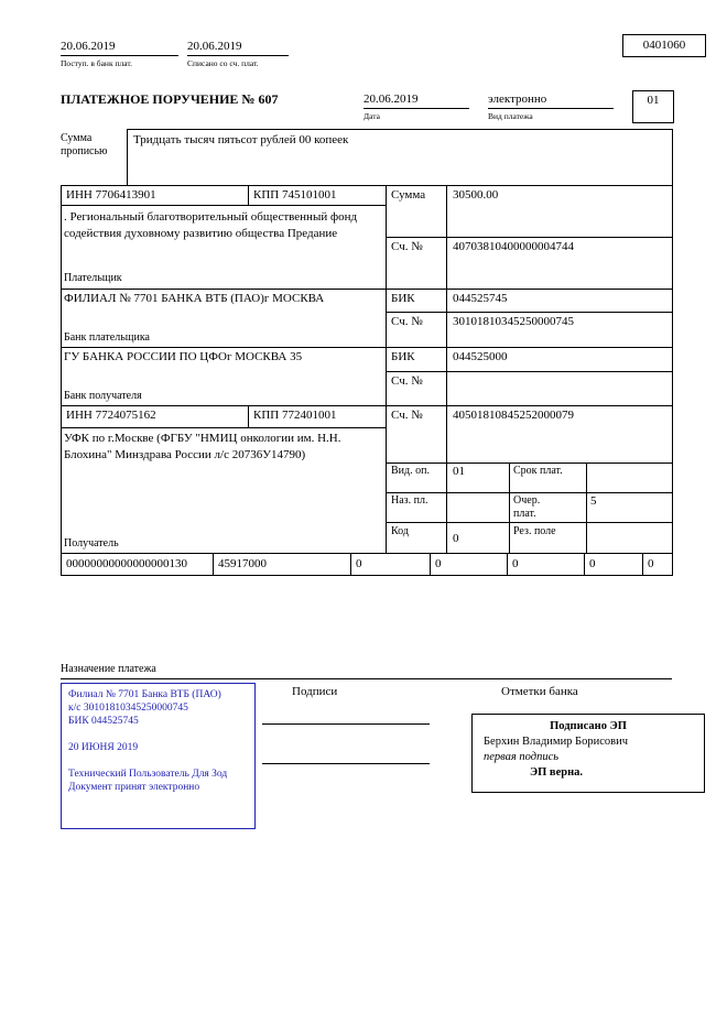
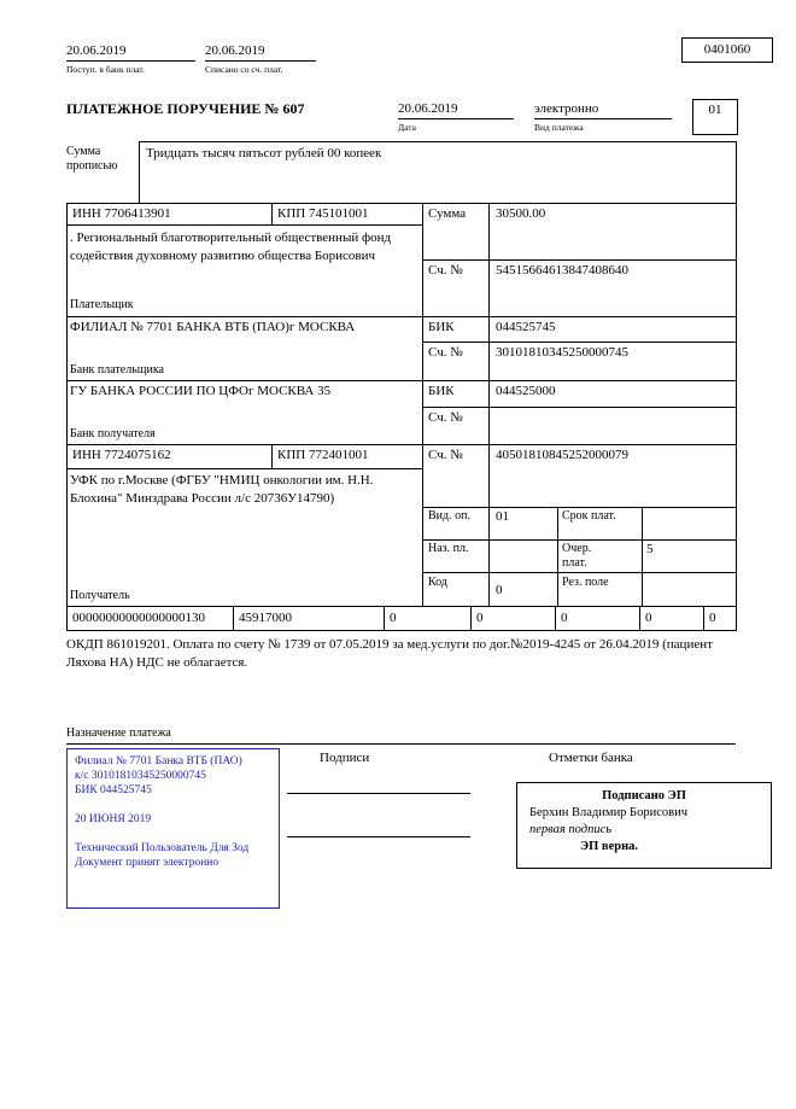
  20.06.2019
  Поступ. в банк плат.
  20.06.2019
  Списано со сч. плат.
  0401060
  ПЛАТЕЖНОЕ ПОРУЧЕНИЕ № 607
  20.06.2019
  Дата
  электронно
  Вид платежа
  01
  Сумма
  прописью
  Тридцать тысяч пятьсот рублей 00 копеек
  ИНН 7706413901
  КПП 745101001
  Сумма
  30500.00
- . Региональный благотворительный общественный фонд содействия духовному развитию общества Предание
+ . Региональный благотворительный общественный фонд содействия духовному развитию общества Борисович
  Сч. №
- 40703810400000004744
+ 54515664613847408640
  Плательщик
  ФИЛИАЛ № 7701 БАНКА ВТБ (ПАО)г МОСКВА
  БИК
  044525745
  Сч. №
  30101810345250000745
  Банк плательщика
  ГУ БАНКА РОССИИ ПО ЦФОг МОСКВА 35
  БИК
  044525000
  Сч. №
  Банк получателя
  ИНН 7724075162
  КПП 772401001
  Сч. №
  40501810845252000079
  УФК по г.Москве (ФГБУ "НМИЦ онкологии им. Н.Н. Блохина" Минздрава России л/с 20736У14790)
  Получатель
  Вид. оп.
  01
  Срок плат.
  Наз. пл.
  Очер. плат.
  5
  Код
  0
  Рез. поле
  00000000000000000130
  45917000
  0
  0
  0
  0
  0
+ ОКДП 861019201. Оплата по счету № 1739 от 07.05.2019 за мед.услуги по дог.№2019-4245 от 26.04.2019 (пациент Ляхова НА) НДС не облагается.
  Назначение платежа
  Филиал № 7701 Банка ВТБ (ПАО)
  к/с 30101810345250000745
  БИК 044525745
  20 ИЮНЯ 2019
  Технический Пользователь Для Зод
  Документ принят электронно
  Подписи
  Отметки банка
  Подписано ЭП
  Берхин Владимир Борисович
  первая подпись
  ЭП верна.
